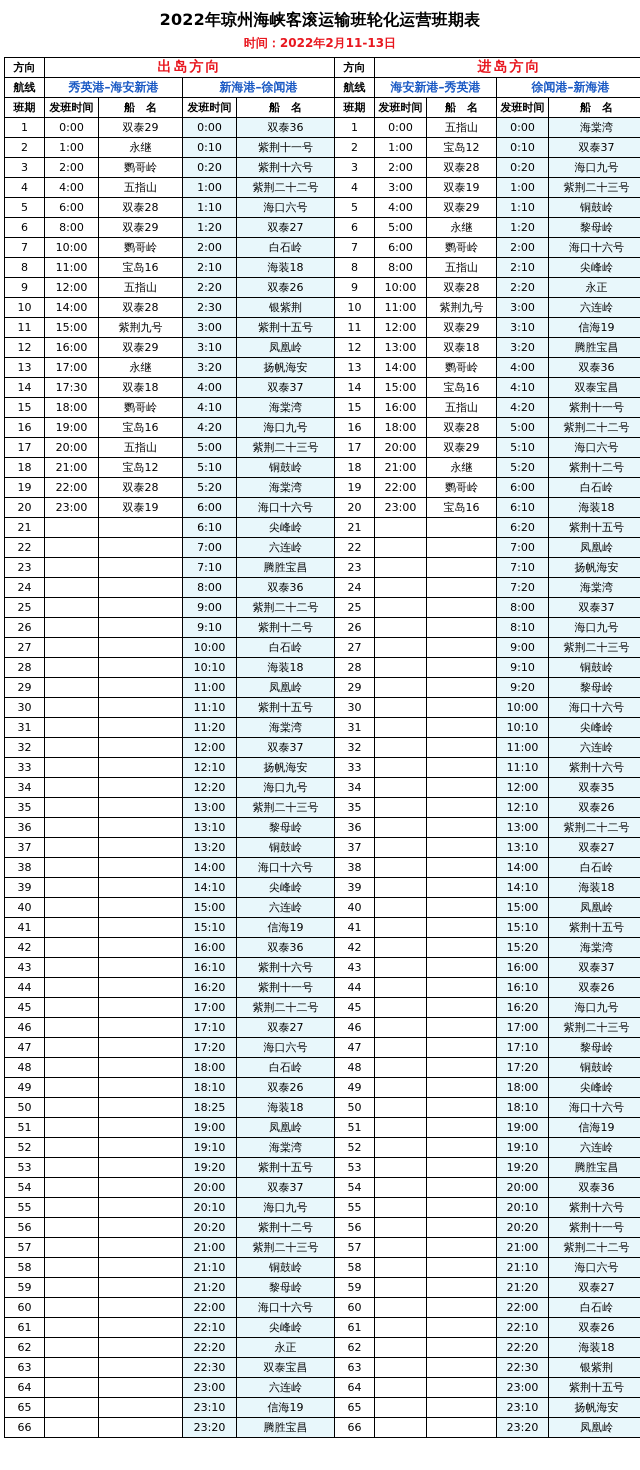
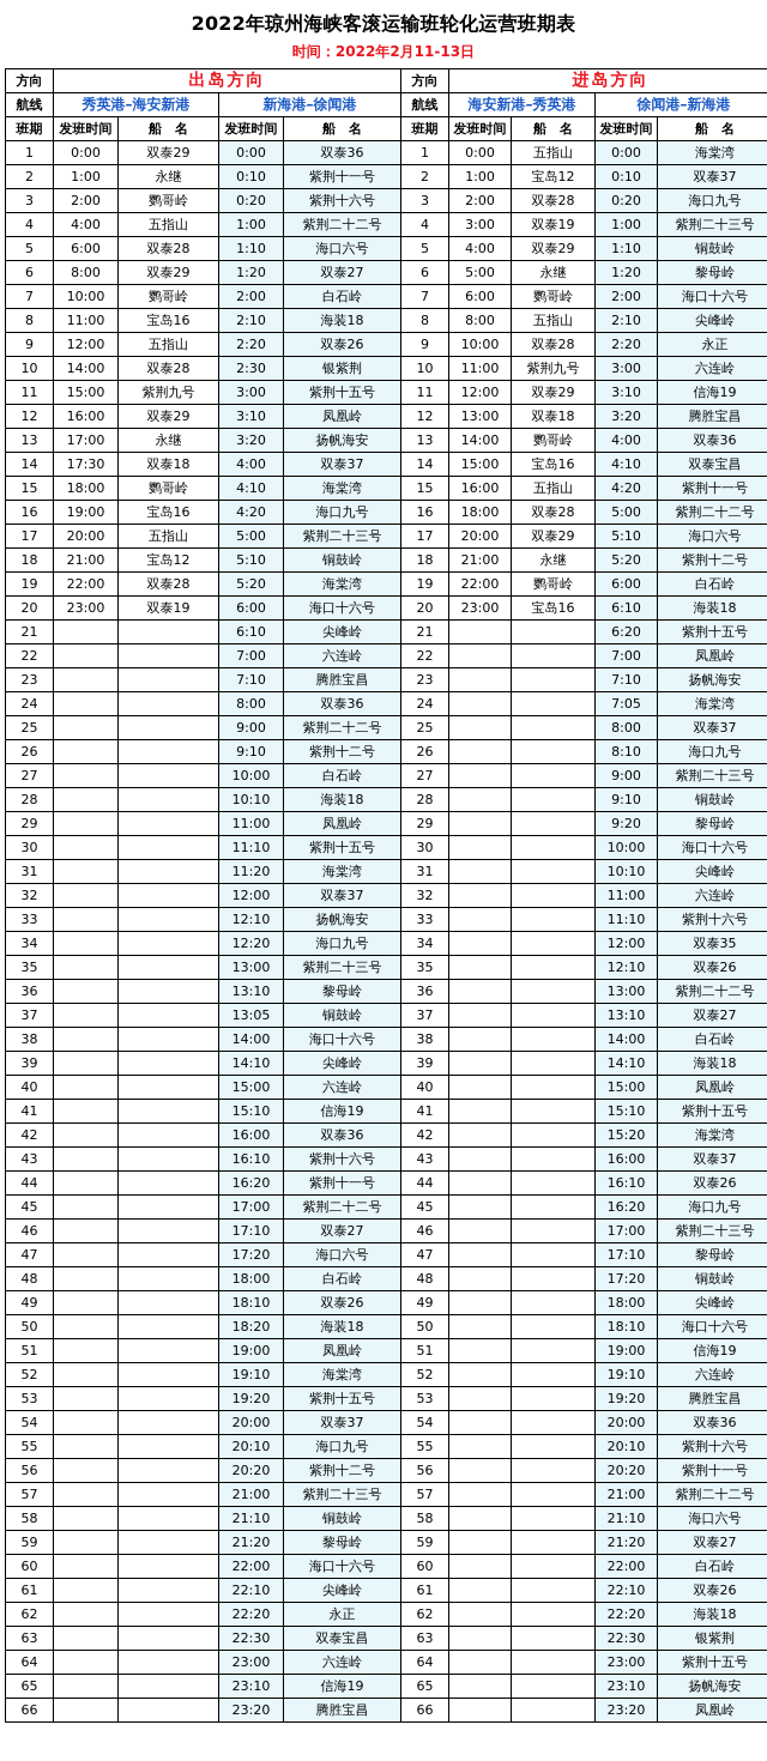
  2022年琼州海峡客滚运输班轮化运营班期表
  时间：2022年2月11-13日
  方向	出岛方向	方向	进岛方向
  航线	秀英港–海安新港	新海港–徐闻港	航线	海安新港–秀英港	徐闻港–新海港
  班期	发班时间	船 名	发班时间	船 名	班期	发班时间	船 名	发班时间	船 名
  1	0:00	双泰29	0:00	双泰36	1	0:00	五指山	0:00	海棠湾
  2	1:00	永继	0:10	紫荆十一号	2	1:00	宝岛12	0:10	双泰37
  3	2:00	鹦哥岭	0:20	紫荆十六号	3	2:00	双泰28	0:20	海口九号
  4	4:00	五指山	1:00	紫荆二十二号	4	3:00	双泰19	1:00	紫荆二十三号
  5	6:00	双泰28	1:10	海口六号	5	4:00	双泰29	1:10	铜鼓岭
  6	8:00	双泰29	1:20	双泰27	6	5:00	永继	1:20	黎母岭
  7	10:00	鹦哥岭	2:00	白石岭	7	6:00	鹦哥岭	2:00	海口十六号
  8	11:00	宝岛16	2:10	海装18	8	8:00	五指山	2:10	尖峰岭
  9	12:00	五指山	2:20	双泰26	9	10:00	双泰28	2:20	永正
  10	14:00	双泰28	2:30	银紫荆	10	11:00	紫荆九号	3:00	六连岭
  11	15:00	紫荆九号	3:00	紫荆十五号	11	12:00	双泰29	3:10	信海19
  12	16:00	双泰29	3:10	凤凰岭	12	13:00	双泰18	3:20	腾胜宝昌
  13	17:00	永继	3:20	扬帆海安	13	14:00	鹦哥岭	4:00	双泰36
  14	17:30	双泰18	4:00	双泰37	14	15:00	宝岛16	4:10	双泰宝昌
  15	18:00	鹦哥岭	4:10	海棠湾	15	16:00	五指山	4:20	紫荆十一号
  16	19:00	宝岛16	4:20	海口九号	16	18:00	双泰28	5:00	紫荆二十二号
  17	20:00	五指山	5:00	紫荆二十三号	17	20:00	双泰29	5:10	海口六号
  18	21:00	宝岛12	5:10	铜鼓岭	18	21:00	永继	5:20	紫荆十二号
  19	22:00	双泰28	5:20	海棠湾	19	22:00	鹦哥岭	6:00	白石岭
  20	23:00	双泰19	6:00	海口十六号	20	23:00	宝岛16	6:10	海装18
  21			6:10	尖峰岭	21			6:20	紫荆十五号
  22			7:00	六连岭	22			7:00	凤凰岭
  23			7:10	腾胜宝昌	23			7:10	扬帆海安
- 24			8:00	双泰36	24			7:20	海棠湾
+ 24			8:00	双泰36	24			7:05	海棠湾
  25			9:00	紫荆二十二号	25			8:00	双泰37
  26			9:10	紫荆十二号	26			8:10	海口九号
  27			10:00	白石岭	27			9:00	紫荆二十三号
  28			10:10	海装18	28			9:10	铜鼓岭
  29			11:00	凤凰岭	29			9:20	黎母岭
  30			11:10	紫荆十五号	30			10:00	海口十六号
  31			11:20	海棠湾	31			10:10	尖峰岭
  32			12:00	双泰37	32			11:00	六连岭
  33			12:10	扬帆海安	33			11:10	紫荆十六号
  34			12:20	海口九号	34			12:00	双泰35
  35			13:00	紫荆二十三号	35			12:10	双泰26
  36			13:10	黎母岭	36			13:00	紫荆二十二号
- 37			13:20	铜鼓岭	37			13:10	双泰27
+ 37			13:05	铜鼓岭	37			13:10	双泰27
  38			14:00	海口十六号	38			14:00	白石岭
  39			14:10	尖峰岭	39			14:10	海装18
  40			15:00	六连岭	40			15:00	凤凰岭
  41			15:10	信海19	41			15:10	紫荆十五号
  42			16:00	双泰36	42			15:20	海棠湾
  43			16:10	紫荆十六号	43			16:00	双泰37
  44			16:20	紫荆十一号	44			16:10	双泰26
  45			17:00	紫荆二十二号	45			16:20	海口九号
  46			17:10	双泰27	46			17:00	紫荆二十三号
  47			17:20	海口六号	47			17:10	黎母岭
  48			18:00	白石岭	48			17:20	铜鼓岭
  49			18:10	双泰26	49			18:00	尖峰岭
- 50			18:25	海装18	50			18:10	海口十六号
+ 50			18:20	海装18	50			18:10	海口十六号
  51			19:00	凤凰岭	51			19:00	信海19
  52			19:10	海棠湾	52			19:10	六连岭
  53			19:20	紫荆十五号	53			19:20	腾胜宝昌
  54			20:00	双泰37	54			20:00	双泰36
  55			20:10	海口九号	55			20:10	紫荆十六号
  56			20:20	紫荆十二号	56			20:20	紫荆十一号
  57			21:00	紫荆二十三号	57			21:00	紫荆二十二号
  58			21:10	铜鼓岭	58			21:10	海口六号
  59			21:20	黎母岭	59			21:20	双泰27
  60			22:00	海口十六号	60			22:00	白石岭
  61			22:10	尖峰岭	61			22:10	双泰26
  62			22:20	永正	62			22:20	海装18
  63			22:30	双泰宝昌	63			22:30	银紫荆
  64			23:00	六连岭	64			23:00	紫荆十五号
  65			23:10	信海19	65			23:10	扬帆海安
  66			23:20	腾胜宝昌	66			23:20	凤凰岭
